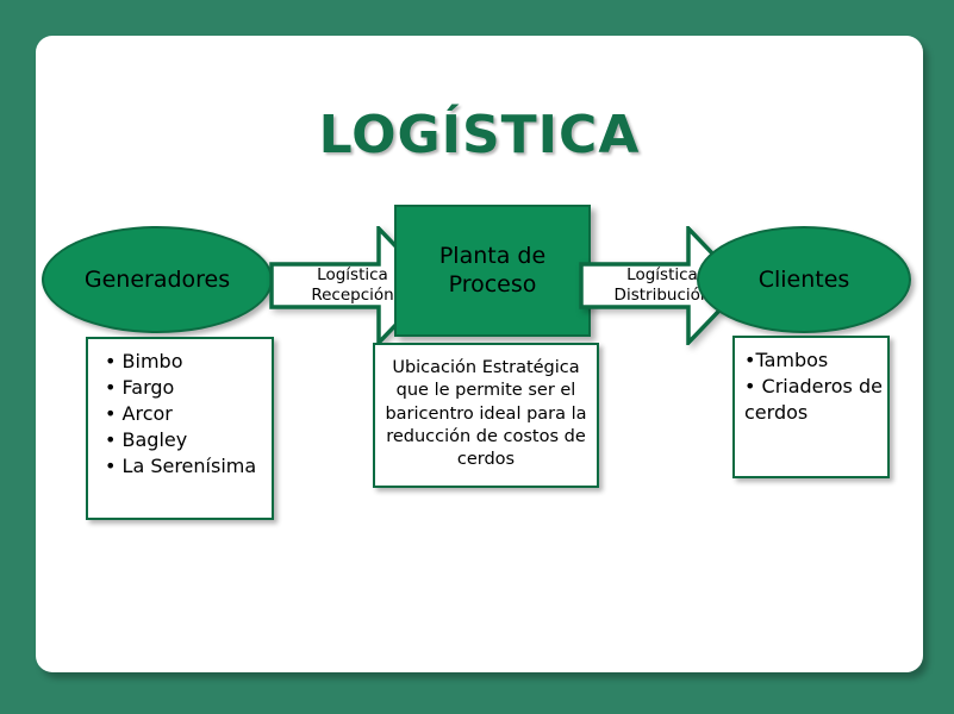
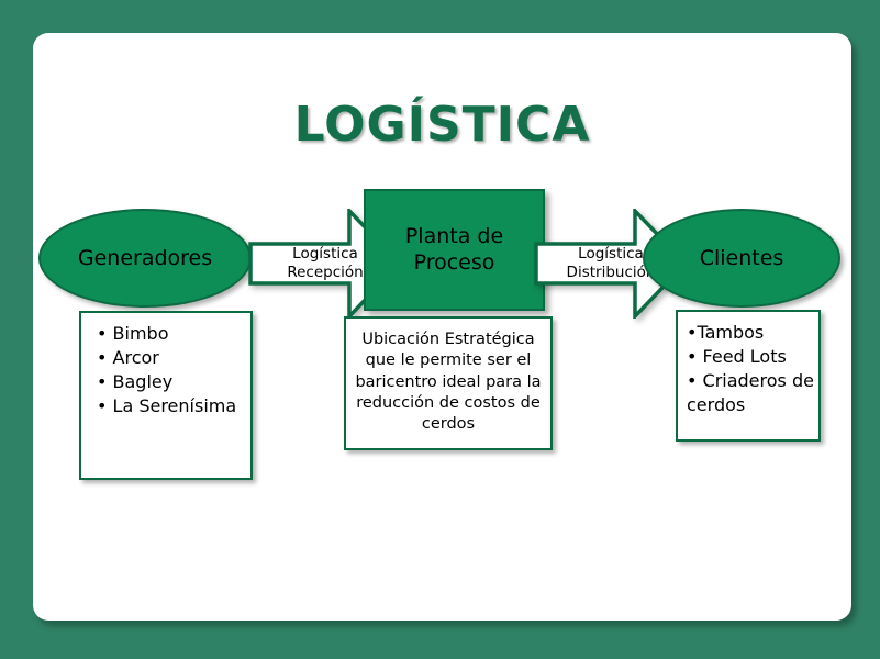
  LOGÍSTICA
  Generadores
  Logística
  Recepción
  Planta de
  Proceso
  Logística
  Distribució
  Clientes
  • Bimbo
- • Fargo
  • Arcor
  • Bagley
  • La Serenísima
  Ubicación Estratégica que le permite ser el baricentro ideal para la reducción de costos de cerdos
  •Tambos
+ • Feed Lots
  • Criaderos de cerdos
